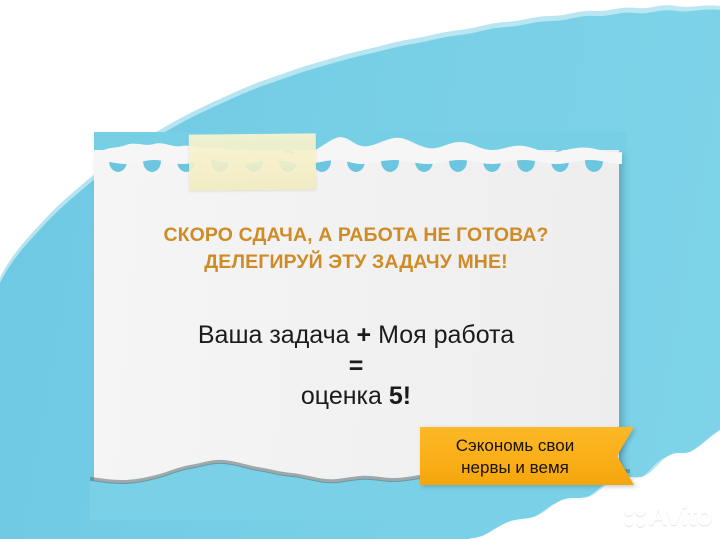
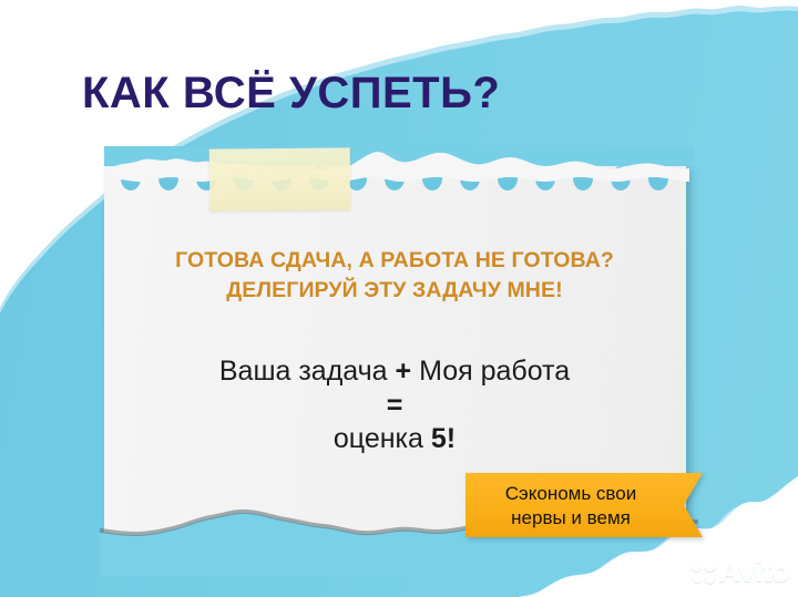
+ КАК ВСЁ УСПЕТЬ?
- СКОРО СДАЧА, А РАБОТА НЕ ГОТОВА?
+ ГОТОВА СДАЧА, А РАБОТА НЕ ГОТОВА?
  ДЕЛЕГИРУЙ ЭТУ ЗАДАЧУ МНЕ!
  Ваша задача + Моя работа
  =
  оценка 5!
  Сэкономь свои
  нервы и вемя
  Avito
